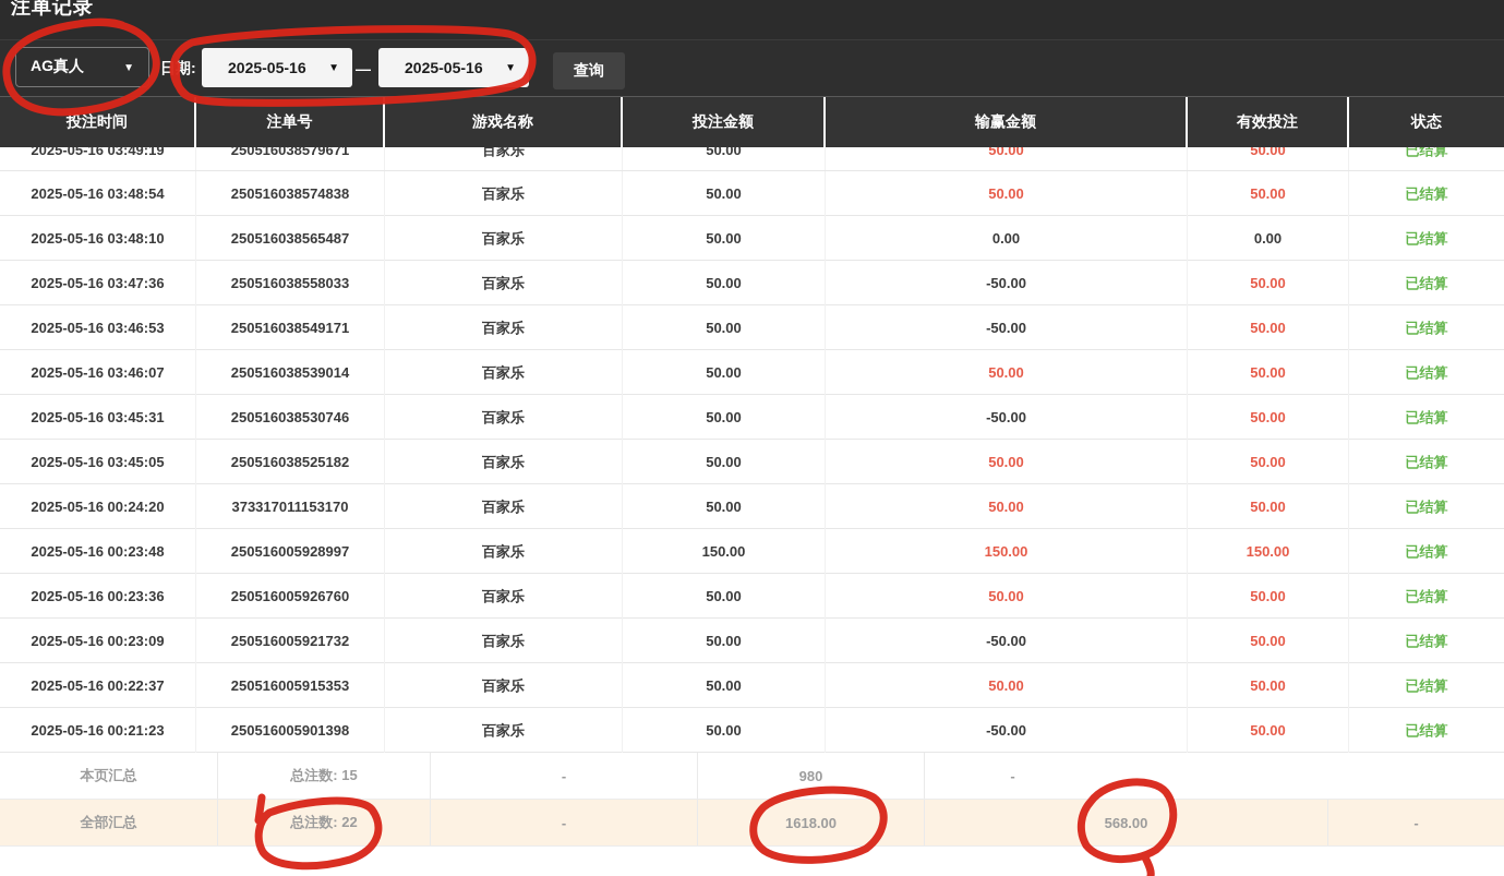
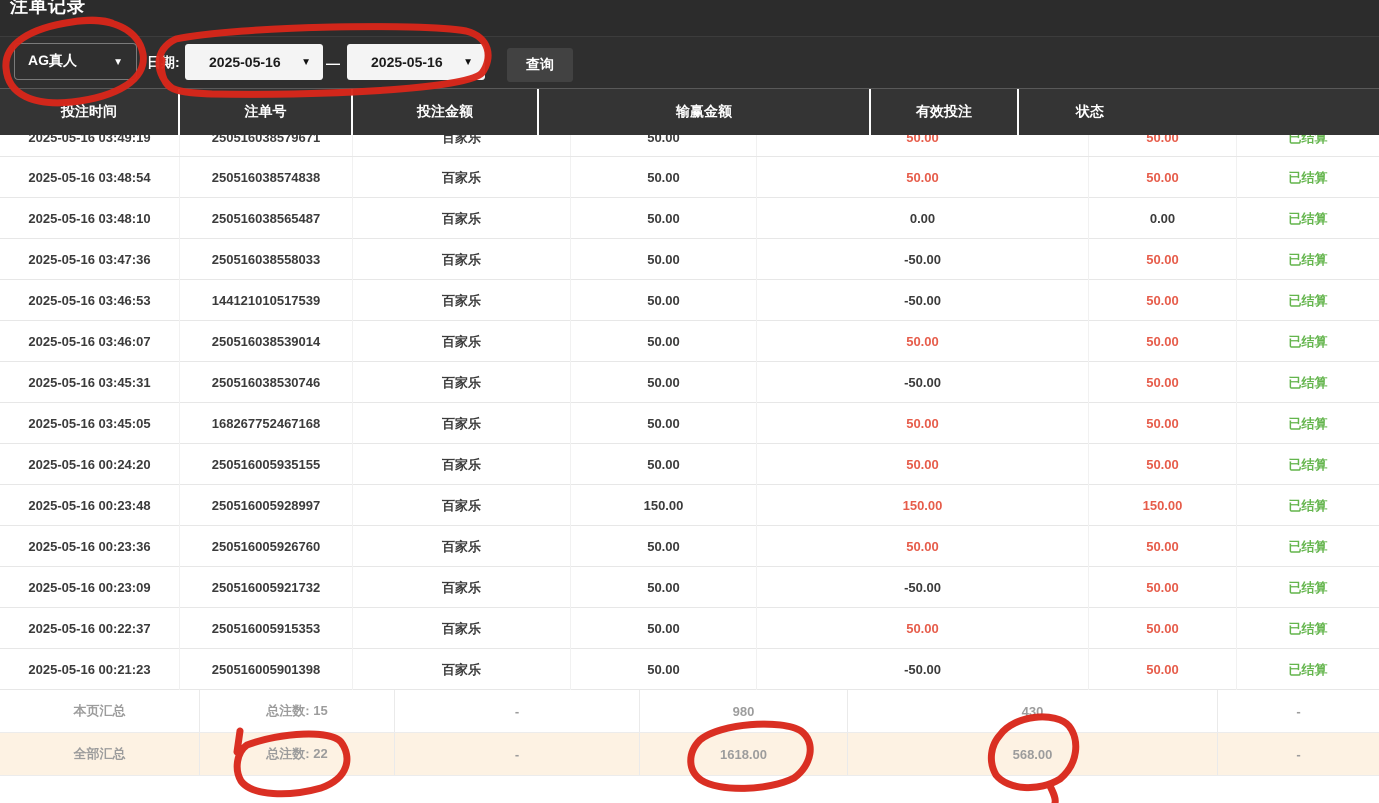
  注单记录
  AG真人
  ▼
  日期:
  2025-05-16
  ▼
  —
  2025-05-16
  ▼
  查询
  投注时间
  注单号
- 游戏名称
  投注金额
  输赢金额
  有效投注
  状态
  2025-05-16 03:49:19
  250516038579671
  百家乐
  50.00
  50.00
  50.00
  已结算
  2025-05-16 03:48:54
  250516038574838
  百家乐
  50.00
  50.00
  50.00
  已结算
  2025-05-16 03:48:10
  250516038565487
  百家乐
  50.00
  0.00
  0.00
  已结算
  2025-05-16 03:47:36
  250516038558033
  百家乐
  50.00
  -50.00
  50.00
  已结算
  2025-05-16 03:46:53
- 250516038549171
+ 144121010517539
  百家乐
  50.00
  -50.00
  50.00
  已结算
  2025-05-16 03:46:07
  250516038539014
  百家乐
  50.00
  50.00
  50.00
  已结算
  2025-05-16 03:45:31
  250516038530746
  百家乐
  50.00
  -50.00
  50.00
  已结算
  2025-05-16 03:45:05
- 250516038525182
+ 168267752467168
  百家乐
  50.00
  50.00
  50.00
  已结算
  2025-05-16 00:24:20
- 373317011153170
+ 250516005935155
  百家乐
  50.00
  50.00
  50.00
  已结算
  2025-05-16 00:23:48
  250516005928997
  百家乐
  150.00
  150.00
  150.00
  已结算
  2025-05-16 00:23:36
  250516005926760
  百家乐
  50.00
  50.00
  50.00
  已结算
  2025-05-16 00:23:09
  250516005921732
  百家乐
  50.00
  -50.00
  50.00
  已结算
  2025-05-16 00:22:37
  250516005915353
  百家乐
  50.00
  50.00
  50.00
  已结算
  2025-05-16 00:21:23
  250516005901398
  百家乐
  50.00
  -50.00
  50.00
  已结算
  本页汇总
  总注数: 15
  -
  980
+ 430
  -
  全部汇总
  总注数: 22
  -
  1618.00
  568.00
  -
